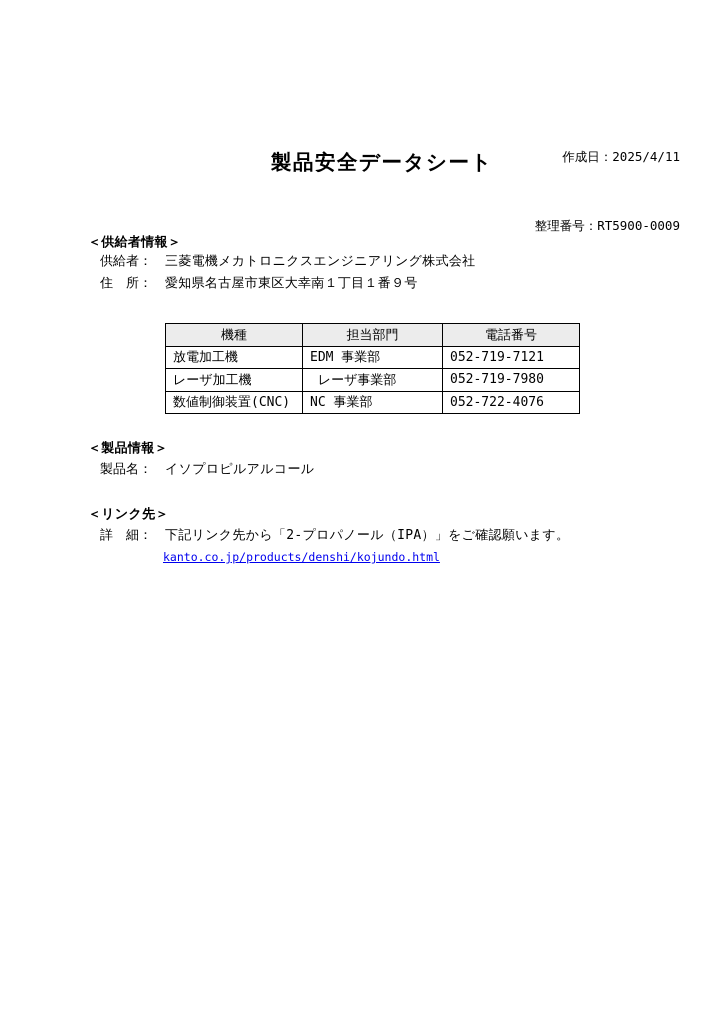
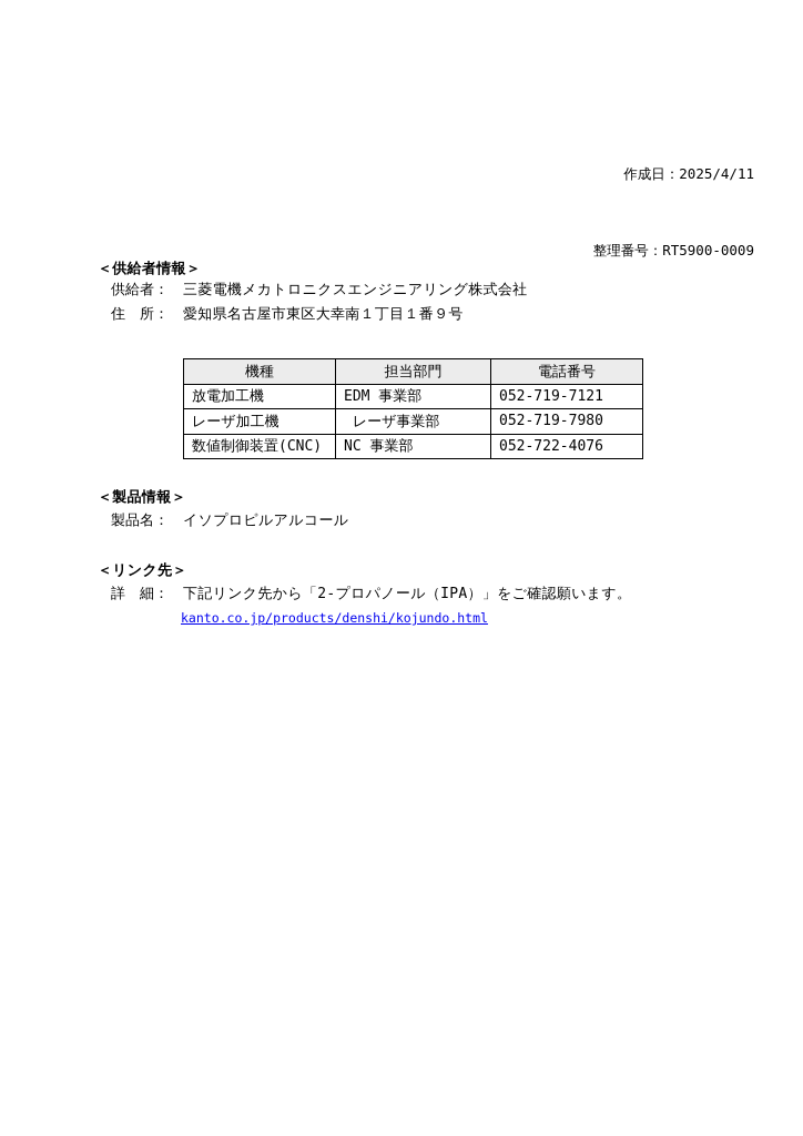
  作成日：2025/4/11
  整理番号：RT5900-0009
- 製品安全データシート
  ＜供給者情報＞
  供給者：
  三菱電機メカトロニクスエンジニアリング株式会社
  住 所：
  愛知県名古屋市東区大幸南１丁目１番９号
  機種	担当部門	電話番号
  放電加工機	EDM 事業部	052-719-7121
  レーザ加工機	レーザ事業部	052-719-7980
  数値制御装置(CNC)	NC 事業部	052-722-4076
  ＜製品情報＞
  製品名：
  イソプロピルアルコール
  ＜リンク先＞
  詳 細：
  下記リンク先から「2-プロパノール（IPA）」をご確認願います。
  kanto.co.jp/products/denshi/kojundo.html
